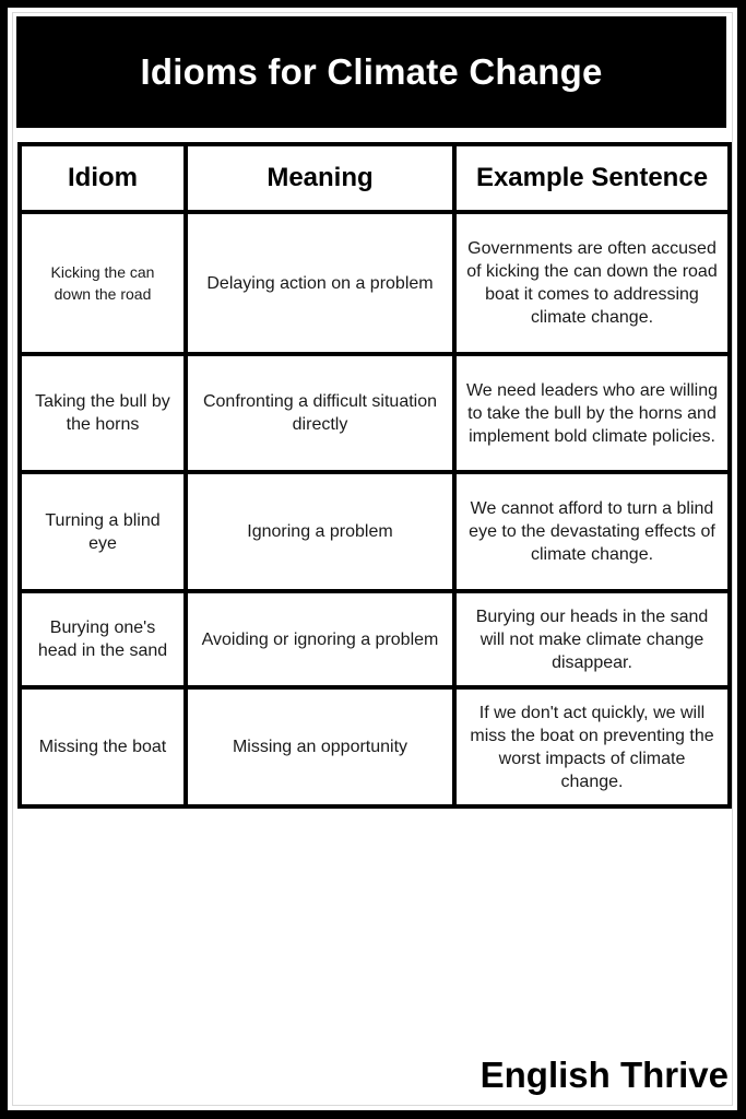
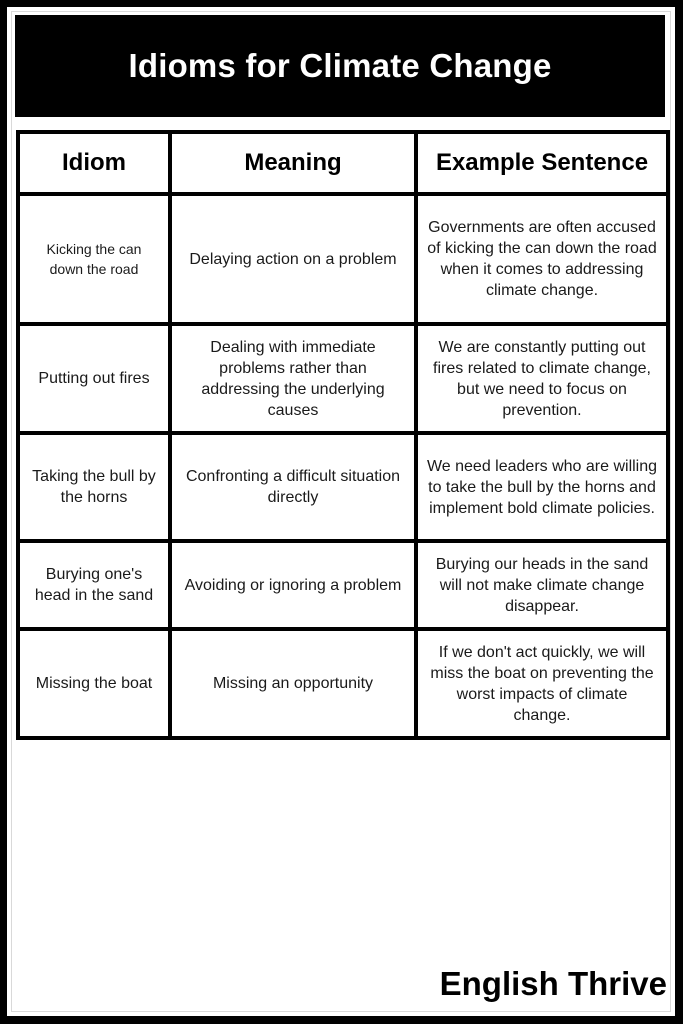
  Idioms for Climate Change
  Idiom	Meaning	Example Sentence
- Kicking the can down the road	Delaying action on a problem	Governments are often accused of kicking the can down the road boat it comes to addressing climate change.
+ Kicking the can down the road	Delaying action on a problem	Governments are often accused of kicking the can down the road when it comes to addressing climate change.
+ Putting out fires	Dealing with immediate problems rather than addressing the underlying causes	We are constantly putting out fires related to climate change, but we need to focus on prevention.
  Taking the bull by the horns	Confronting a difficult situation directly	We need leaders who are willing to take the bull by the horns and implement bold climate policies.
- Turning a blind eye	Ignoring a problem	We cannot afford to turn a blind eye to the devastating effects of climate change.
  Burying one's head in the sand	Avoiding or ignoring a problem	Burying our heads in the sand will not make climate change disappear.
  Missing the boat	Missing an opportunity	If we don't act quickly, we will miss the boat on preventing the worst impacts of climate change.
  English Thrive
